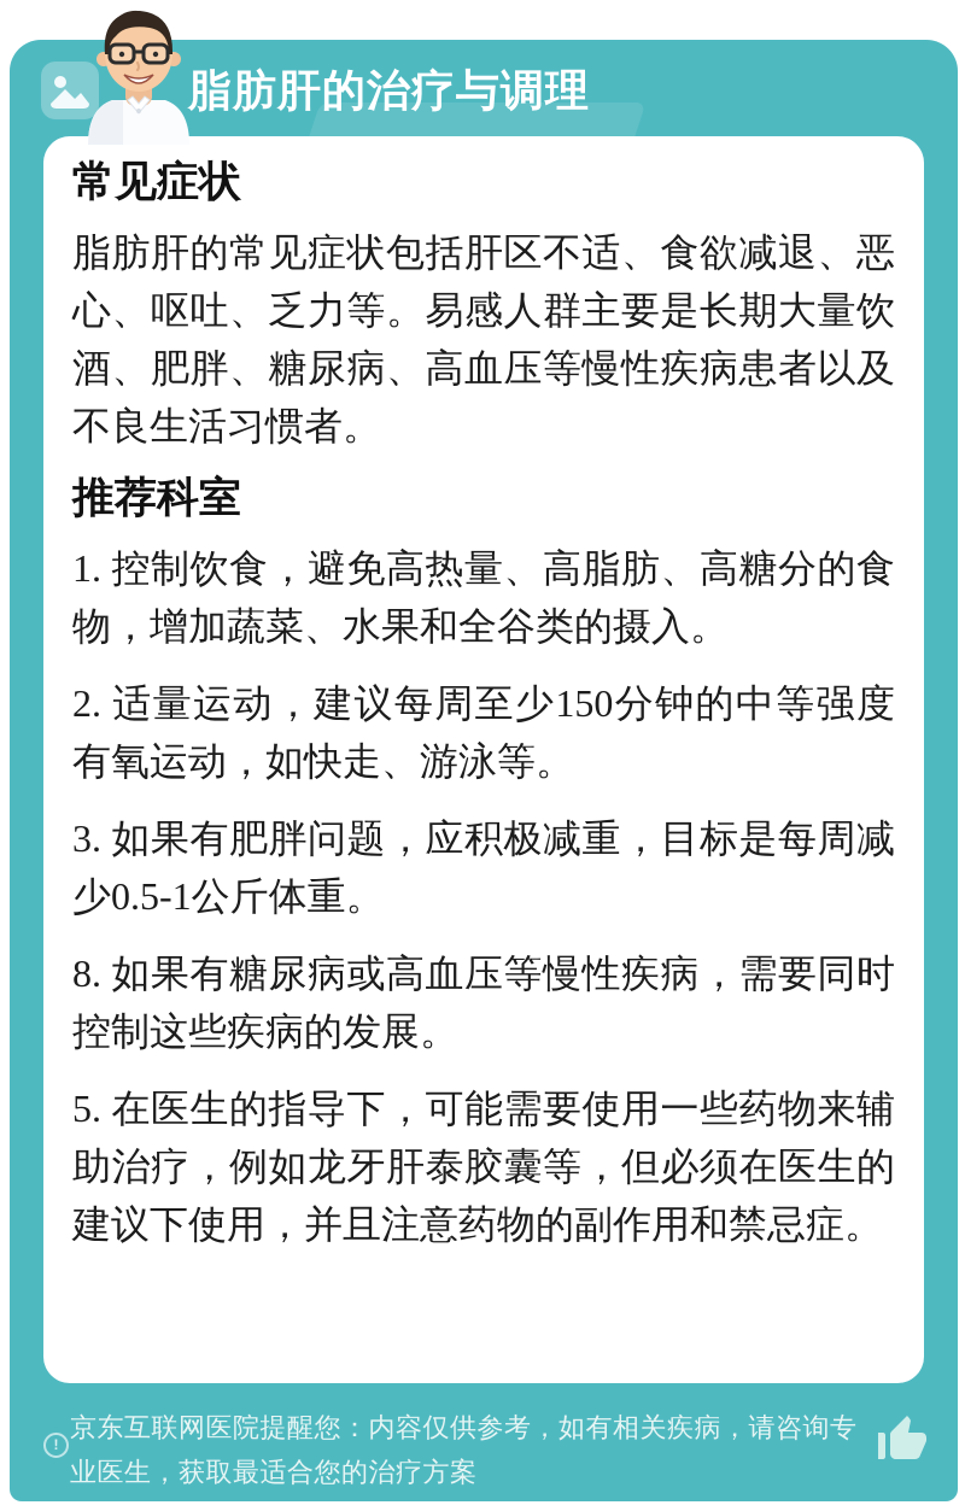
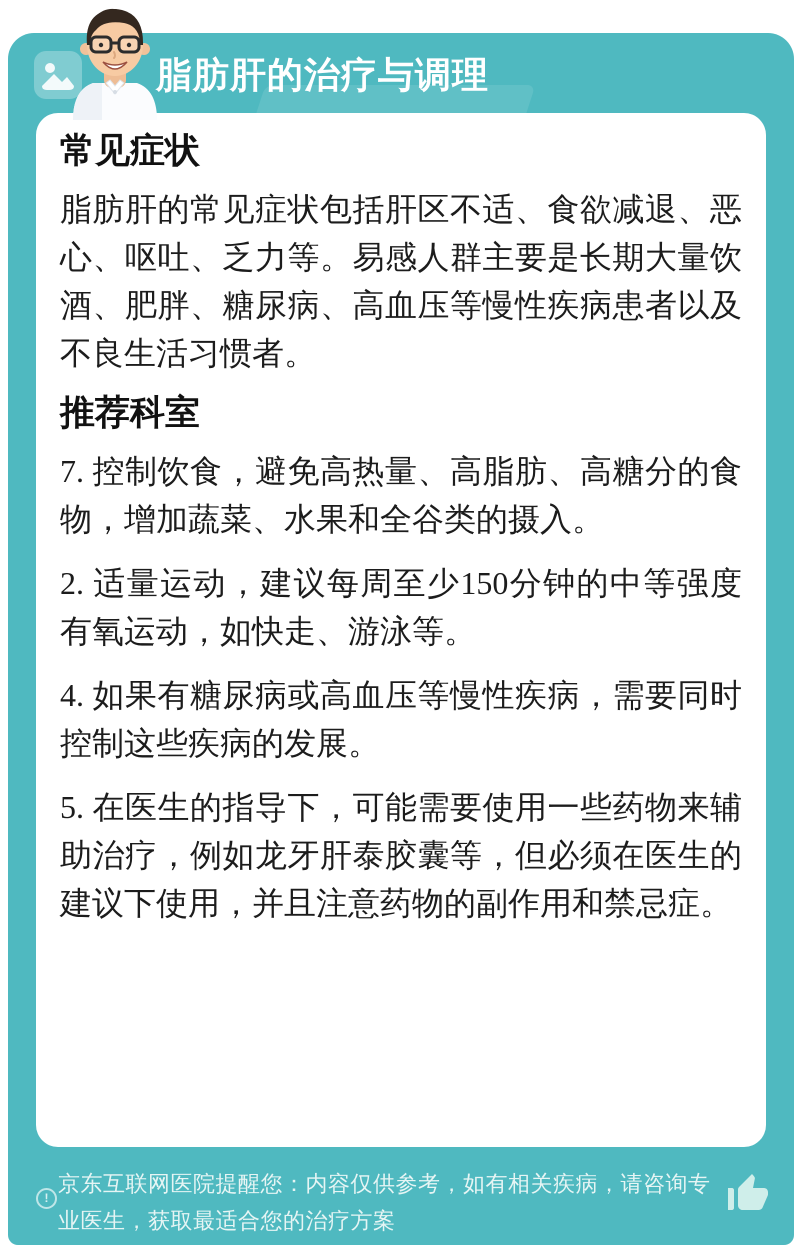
  脂肪肝的治疗与调理
  常见症状
  脂肪肝的常见症状包括肝区不适、食欲减退、恶心、呕吐、乏力等。易感人群主要是长期大量饮酒、肥胖、糖尿病、高血压等慢性疾病患者以及不良生活习惯者。
  推荐科室
- 1. 控制饮食，避免高热量、高脂肪、高糖分的食物，增加蔬菜、水果和全谷类的摄入。
+ 7. 控制饮食，避免高热量、高脂肪、高糖分的食物，增加蔬菜、水果和全谷类的摄入。
  2. 适量运动，建议每周至少150分钟的中等强度有氧运动，如快走、游泳等。
- 3. 如果有肥胖问题，应积极减重，目标是每周减少0.5-1公斤体重。
- 8. 如果有糖尿病或高血压等慢性疾病，需要同时控制这些疾病的发展。
+ 4. 如果有糖尿病或高血压等慢性疾病，需要同时控制这些疾病的发展。
  5. 在医生的指导下，可能需要使用一些药物来辅助治疗，例如龙牙肝泰胶囊等，但必须在医生的建议下使用，并且注意药物的副作用和禁忌症。
  !
  京东互联网医院提醒您：内容仅供参考，如有相关疾病，请咨询专业医生，获取最适合您的治疗方案
